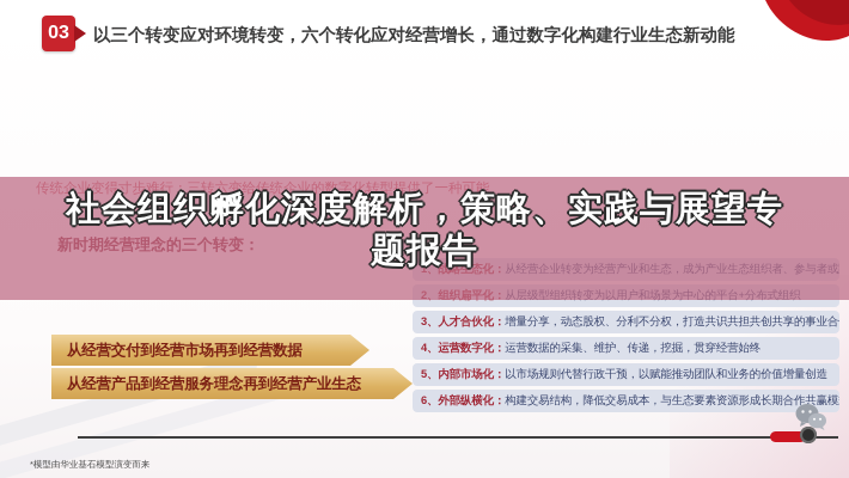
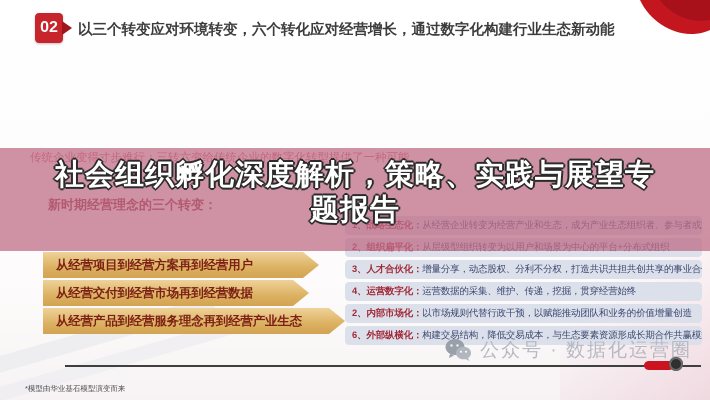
- 03
+ 02
  以三个转变应对环境转变，六个转化应对经营增长，通过数字化构建行业生态新动能
  传统企业变得寸步难行；三转六变给传统企业的数字化转型提供了一种可能
  新时期经营理念的三个转变：
+ 从经营项目到经营方案再到经营用户
  从经营交付到经营市场再到经营数据
  从经营产品到经营服务理念再到经营产业生态
  1、战略生态化：从经营企业转变为经营产业和生态，成为产业生态组织者、参与者或
  2、组织扁平化：从层级型组织转变为以用户和场景为中心的平台+分布式组织
  3、人才合伙化：增量分享，动态股权、分利不分权，打造共识共担共创共享的事业合
  4、运营数字化：运营数据的采集、维护、传递，挖掘，贯穿经营始终
- 5、内部市场化：以市场规则代替行政干预，以赋能推动团队和业务的价值增量创造
+ 2、内部市场化：以市场规则代替行政干预，以赋能推动团队和业务的价值增量创造
  6、外部纵横化：构建交易结构，降低交易成本，与生态要素资源形成长期合作共赢模
  社会组织孵化深度解析，策略、实践与展望专题报告
+ 公众号 · 数据化运营圈
  *模型由华业基石模型演变而来
